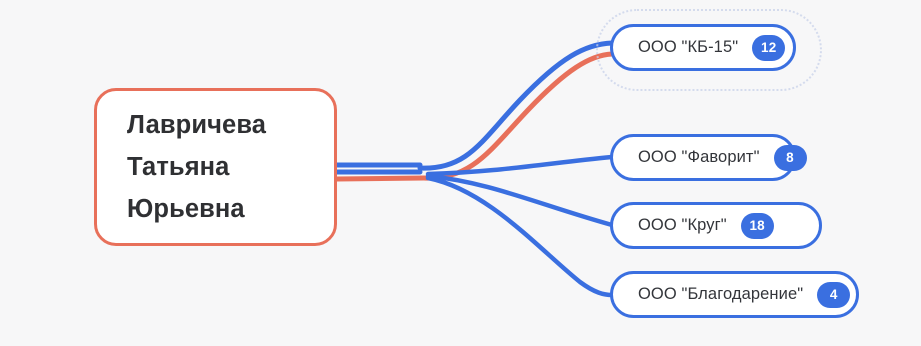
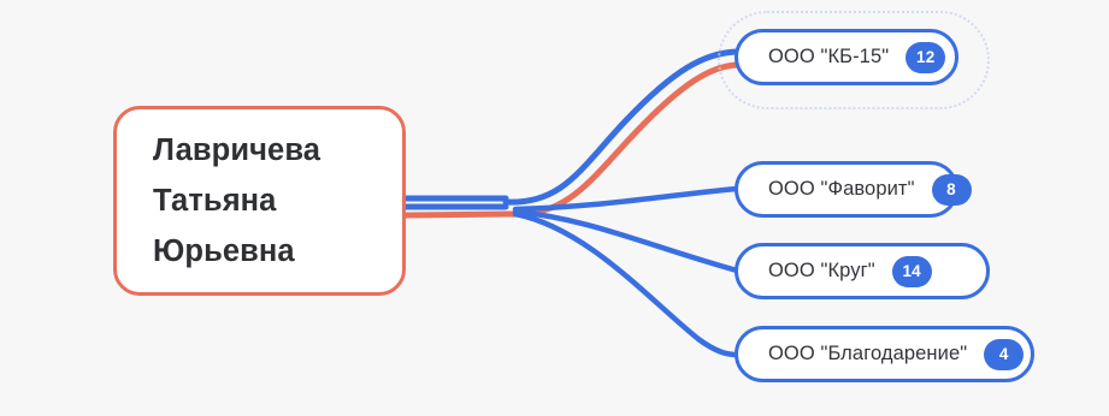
  Лавричева
  Татьяна
  Юрьевна
  ООО "КБ-15"
  12
  ООО "Фаворит"
  8
  ООО "Круг"
- 18
+ 14
  ООО "Благодарение"
  4
